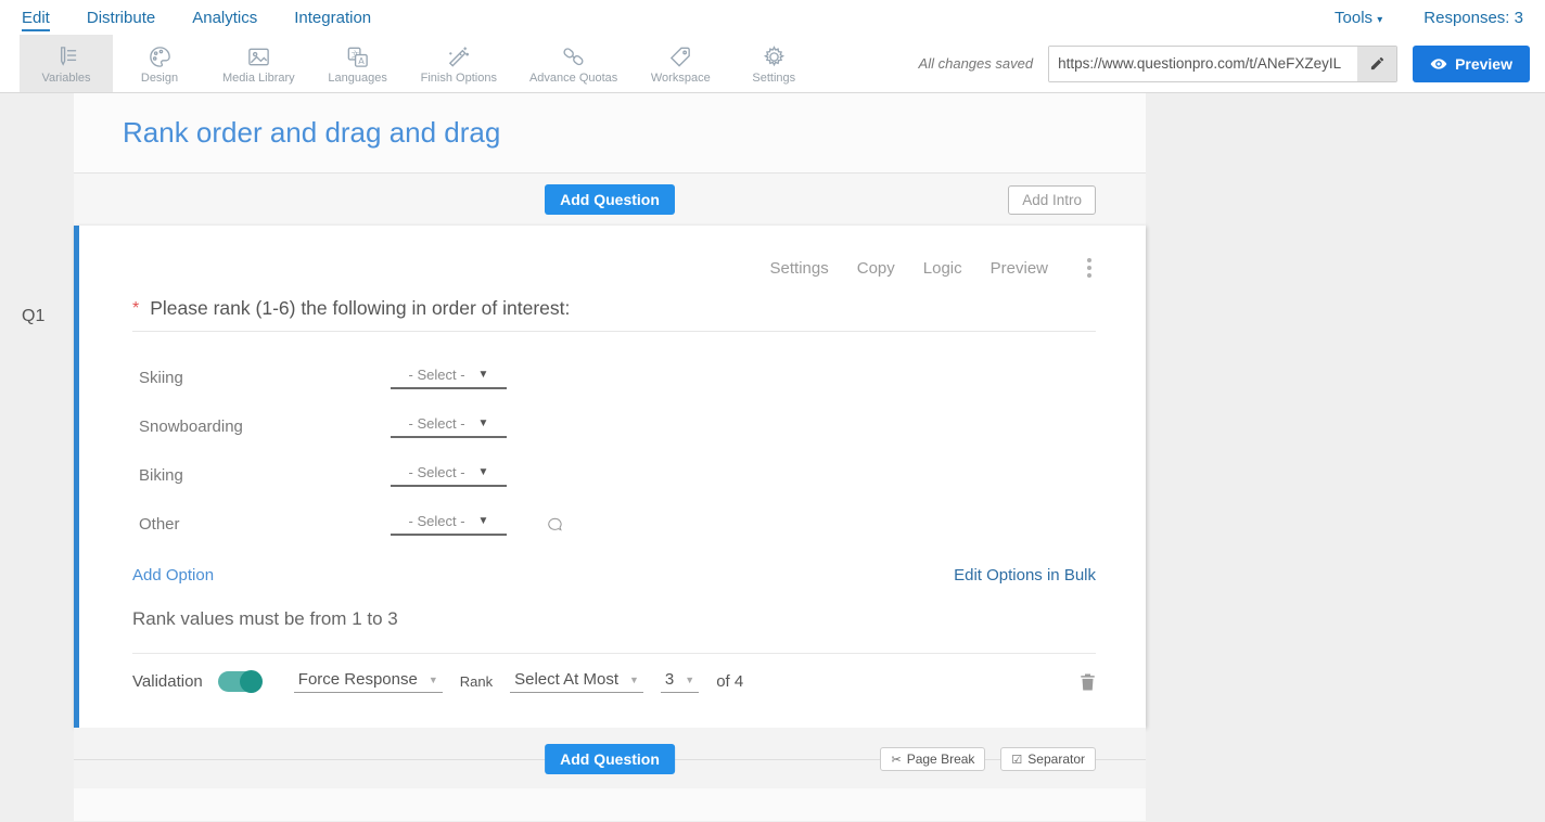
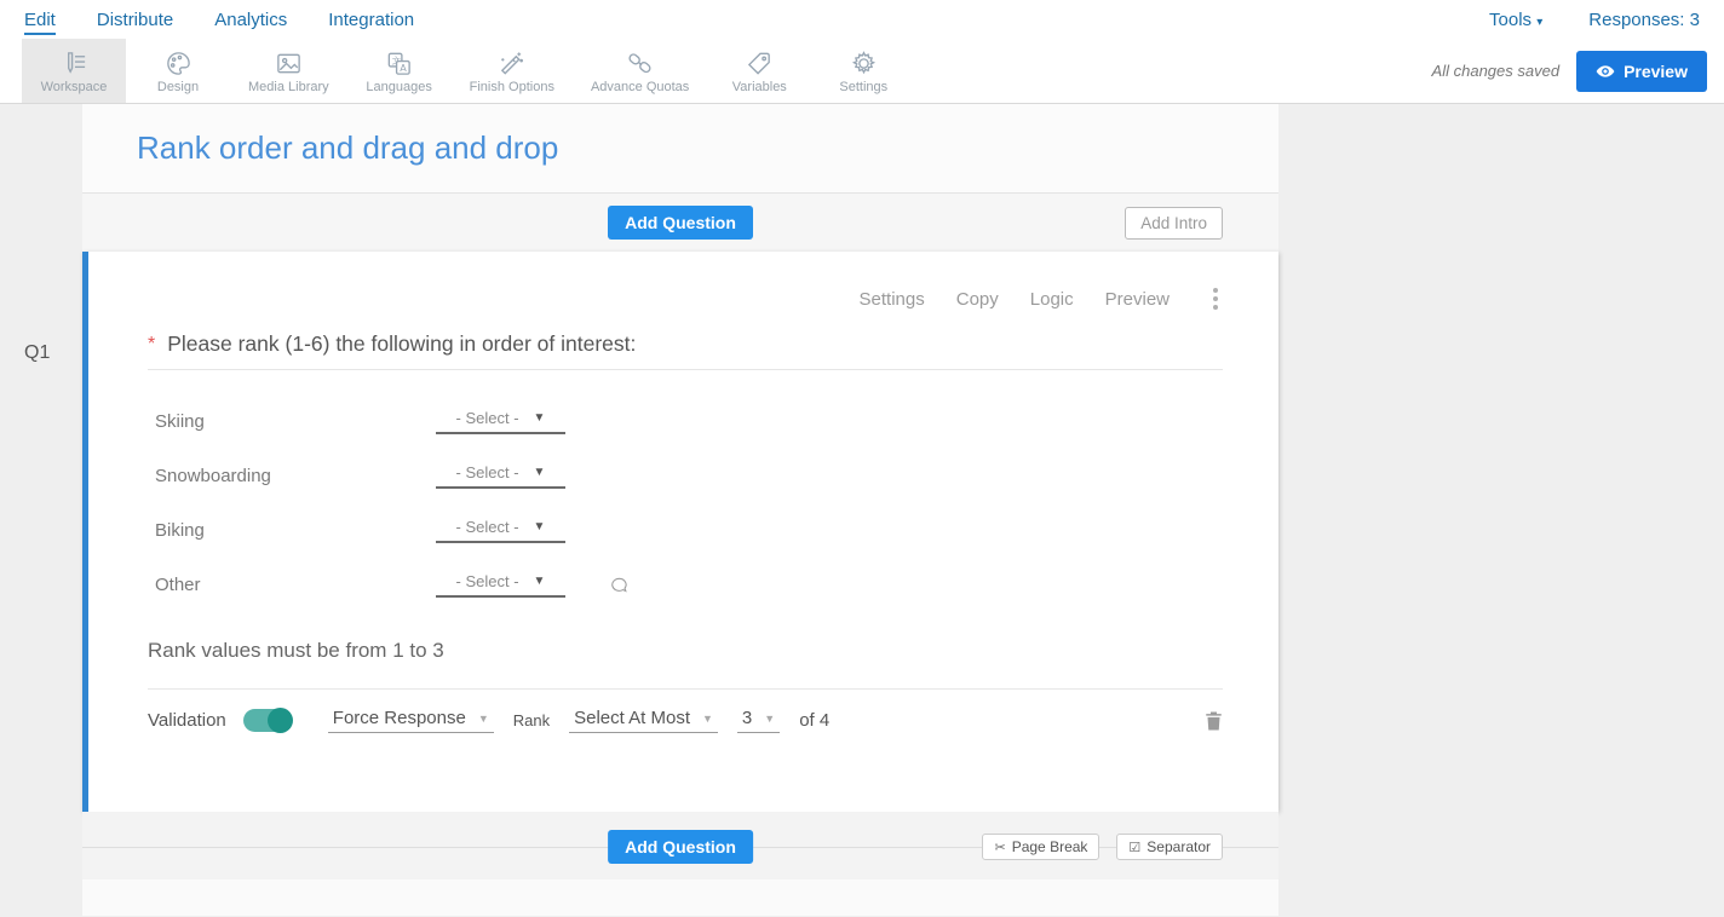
  Edit
  Distribute
  Analytics
  Integration
  Tools ▾
  Responses: 3
- Variables
+ Workspace
  Design
  Media Library
  文
  A
  Languages
  Finish Options
  Advance Quotas
- Workspace
+ Variables
  Settings
  All changes saved
- https://www.questionpro.com/t/ANeFXZeyIL
  Preview
  Q1
- Rank order and drag and drag
+ Rank order and drag and drop
  Add Question
  Add Intro
  Settings
  Copy
  Logic
  Preview
  *
  Please rank (1-6) the following in order of interest:
  Skiing
  - Select -
  ▼
  Snowboarding
  - Select -
  ▼
  Biking
  - Select -
  ▼
  Other
  - Select -
  ▼
- Add Option
- Edit Options in Bulk
  Rank values must be from 1 to 3
  Validation
  Force Response
  ▼
  Rank
  Select At Most
  ▼
  3
  ▼
  of 4
  Add Question
  ✂
  Page Break
  ☑
  Separator
